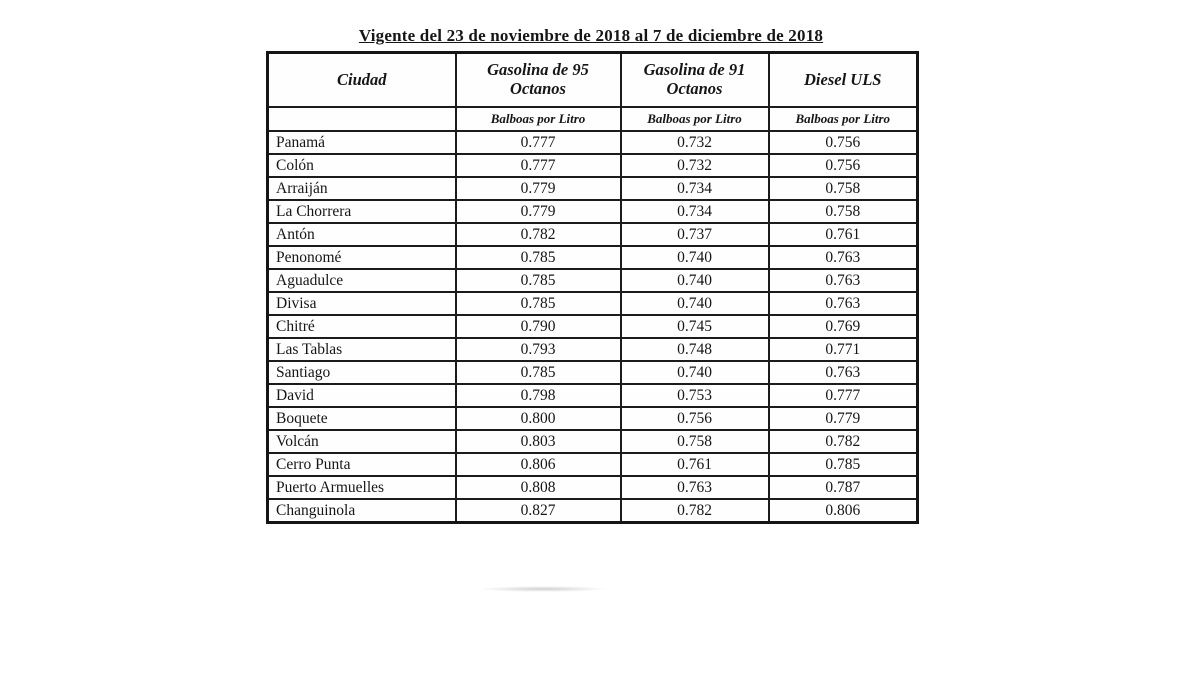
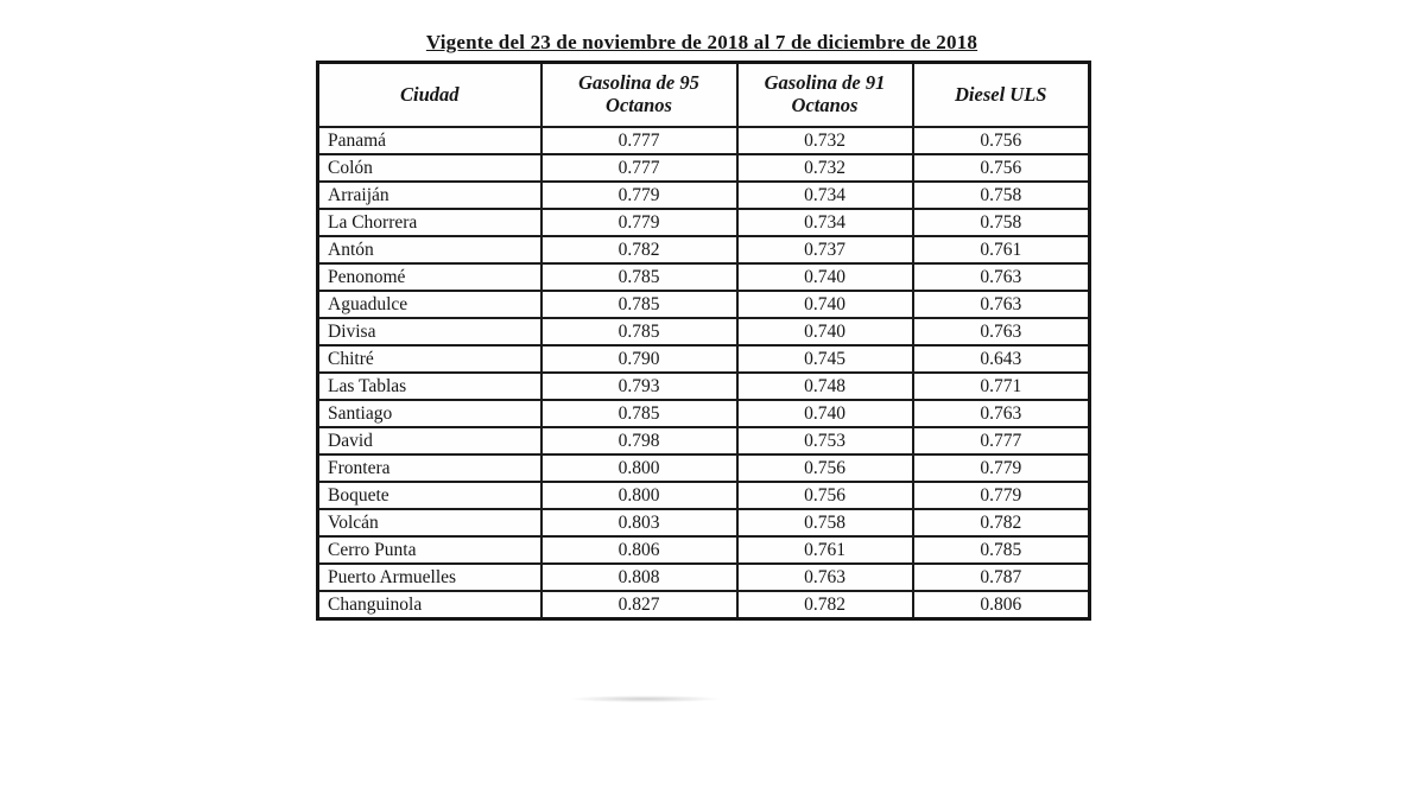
  Vigente del 23 de noviembre de 2018 al 7 de diciembre de 2018
  Ciudad	Gasolina de 95 Octanos	Gasolina de 91 Octanos	Diesel ULS
- 	Balboas por Litro	Balboas por Litro	Balboas por Litro
  Panamá	0.777	0.732	0.756
  Colón	0.777	0.732	0.756
  Arraiján	0.779	0.734	0.758
  La Chorrera	0.779	0.734	0.758
  Antón	0.782	0.737	0.761
  Penonomé	0.785	0.740	0.763
  Aguadulce	0.785	0.740	0.763
  Divisa	0.785	0.740	0.763
- Chitré	0.790	0.745	0.769
+ Chitré	0.790	0.745	0.643
  Las Tablas	0.793	0.748	0.771
  Santiago	0.785	0.740	0.763
  David	0.798	0.753	0.777
+ Frontera	0.800	0.756	0.779
  Boquete	0.800	0.756	0.779
  Volcán	0.803	0.758	0.782
  Cerro Punta	0.806	0.761	0.785
  Puerto Armuelles	0.808	0.763	0.787
  Changuinola	0.827	0.782	0.806
